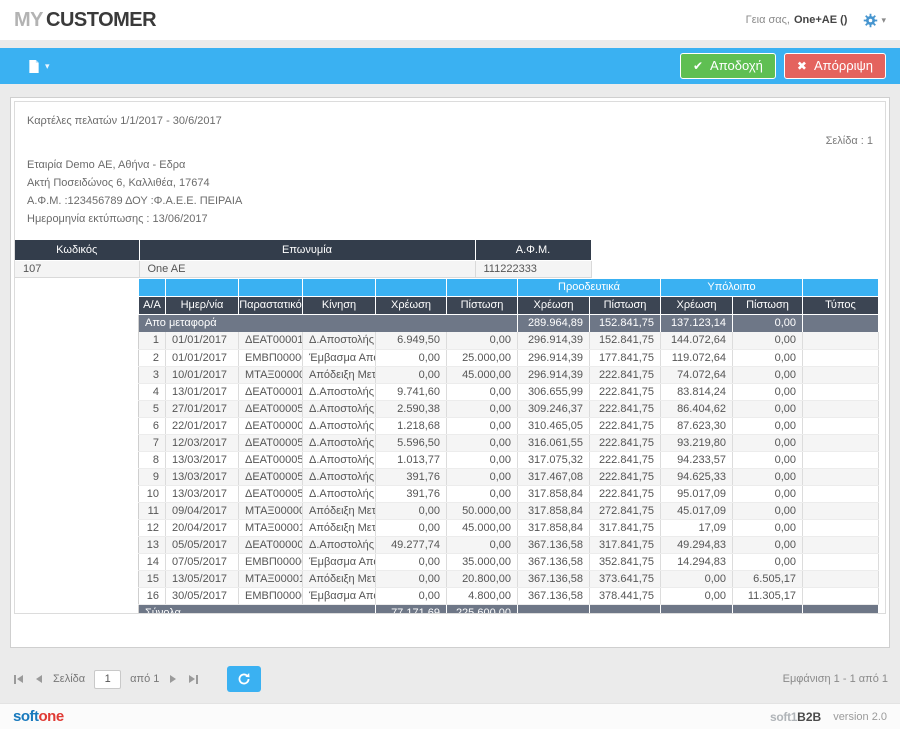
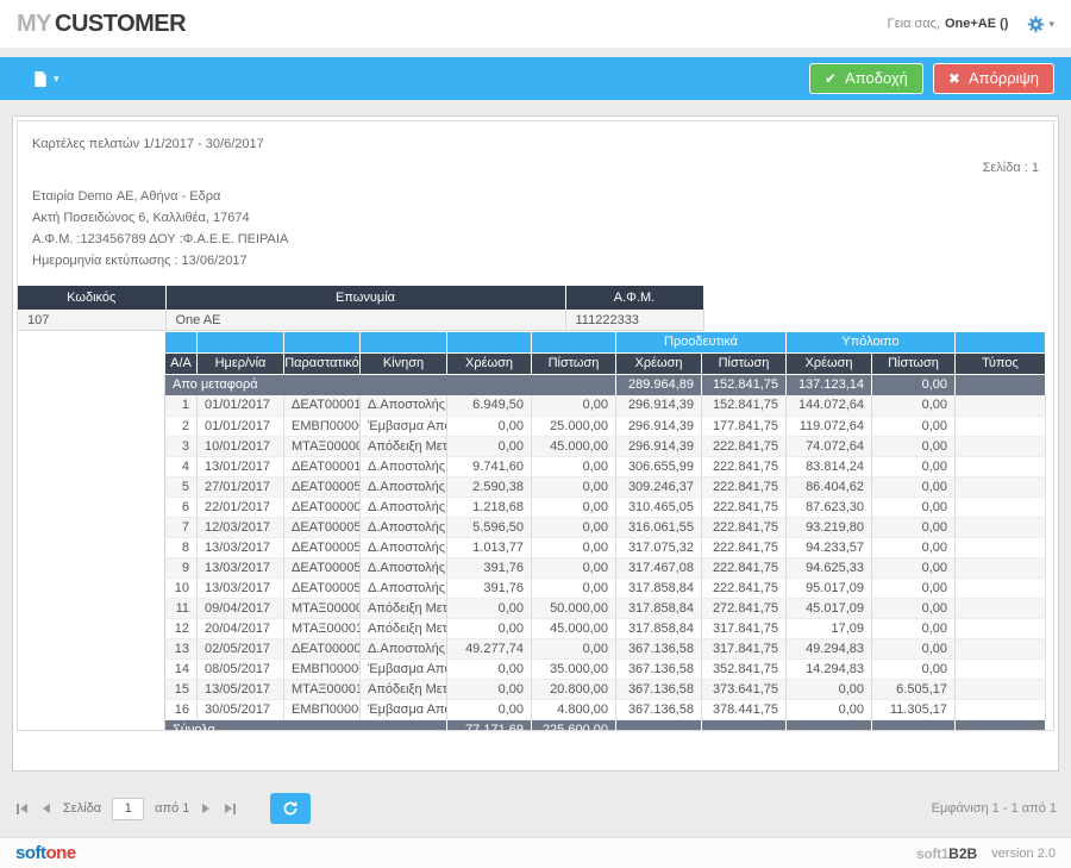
  MY CUSTOMER
  Γεια σας,
  One+AE ()
  ▾
  ▾
  ✔
  Αποδοχή
  ✖
  Απόρριψη
  Καρτέλες πελατών 1/1/2017 - 30/6/2017
  Σελίδα : 1
  Εταιρία Demo ΑΕ, Αθήνα - Εδρα
  Ακτή Ποσειδώνος 6, Καλλιθέα, 17674
  Α.Φ.Μ. :123456789 ΔΟΥ :Φ.Α.Ε.Ε. ΠΕΙΡΑΙΑ
  Ημερομηνία εκτύπωσης : 13/06/2017
  Κωδικός	Επωνυμία	Α.Φ.Μ.
  107	One AE	111222333
  						Προοδευτικά	Υπόλοιπο
  Α/Α	Ημερ/νία	Παραστατικό	Κίνηση	Χρέωση	Πίστωση	Χρέωση	Πίστωση	Χρέωση	Πίστωση	Τύπος
  Απο μεταφορά	289.964,89	152.841,75	137.123,14	0,00
  1	01/01/2017	ΔΕΑΤ00001	Δ.Αποστολής	6.949,50	0,00	296.914,39	152.841,75	144.072,64	0,00
  2	01/01/2017	ΕΜΒΠ0000	Έμβασμα Απ	0,00	25.000,00	296.914,39	177.841,75	119.072,64	0,00
  3	10/01/2017	ΜΤΑΞ0000	Απόδειξη Μετ	0,00	45.000,00	296.914,39	222.841,75	74.072,64	0,00
  4	13/01/2017	ΔΕΑΤ00001	Δ.Αποστολής	9.741,60	0,00	306.655,99	222.841,75	83.814,24	0,00
  5	27/01/2017	ΔΕΑΤ00005	Δ.Αποστολής	2.590,38	0,00	309.246,37	222.841,75	86.404,62	0,00
  6	22/01/2017	ΔΕΑΤ00000	Δ.Αποστολής	1.218,68	0,00	310.465,05	222.841,75	87.623,30	0,00
  7	12/03/2017	ΔΕΑΤ00005	Δ.Αποστολής	5.596,50	0,00	316.061,55	222.841,75	93.219,80	0,00
  8	13/03/2017	ΔΕΑΤ00005	Δ.Αποστολής	1.013,77	0,00	317.075,32	222.841,75	94.233,57	0,00
  9	13/03/2017	ΔΕΑΤ00005	Δ.Αποστολής	391,76	0,00	317.467,08	222.841,75	94.625,33	0,00
  10	13/03/2017	ΔΕΑΤ00005	Δ.Αποστολής	391,76	0,00	317.858,84	222.841,75	95.017,09	0,00
  11	09/04/2017	ΜΤΑΞ0000	Απόδειξη Μετ	0,00	50.000,00	317.858,84	272.841,75	45.017,09	0,00
  12	20/04/2017	ΜΤΑΞ0000	Απόδειξη Μετ	0,00	45.000,00	317.858,84	317.841,75	17,09	0,00
- 13	05/05/2017	ΔΕΑΤ00000	Δ.Αποστολής	49.277,74	0,00	367.136,58	317.841,75	49.294,83	0,00
+ 13	02/05/2017	ΔΕΑΤ00000	Δ.Αποστολής	49.277,74	0,00	367.136,58	317.841,75	49.294,83	0,00
- 14	07/05/2017	ΕΜΒΠ0000	Έμβασμα Απ	0,00	35.000,00	367.136,58	352.841,75	14.294,83	0,00
+ 14	08/05/2017	ΕΜΒΠ0000	Έμβασμα Απ	0,00	35.000,00	367.136,58	352.841,75	14.294,83	0,00
  15	13/05/2017	ΜΤΑΞ00001	Απόδειξη Μετ	0,00	20.800,00	367.136,58	373.641,75	0,00	6.505,17
  16	30/05/2017	ΕΜΒΠ0000	Έμβασμα Απ	0,00	4.800,00	367.136,58	378.441,75	0,00	11.305,17
  Σύνολα	77.171,69	225.600,00
  Σελίδα
  1
  από 1
  Εμφάνιση 1 - 1 από 1
  softone
  soft1B2B
  version 2.0
